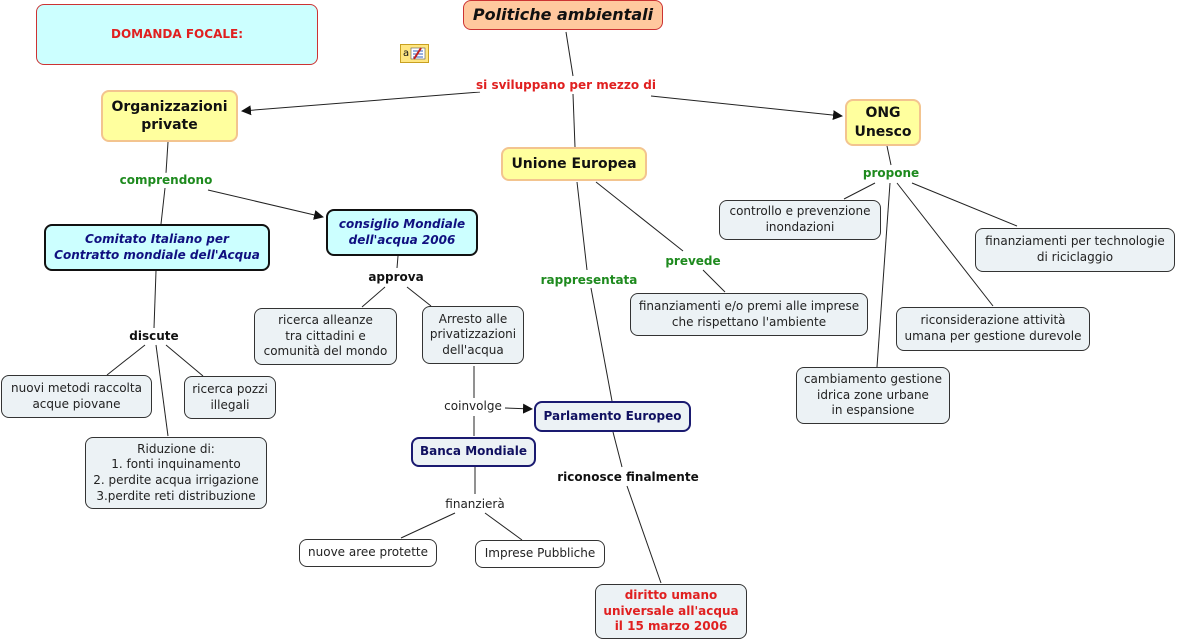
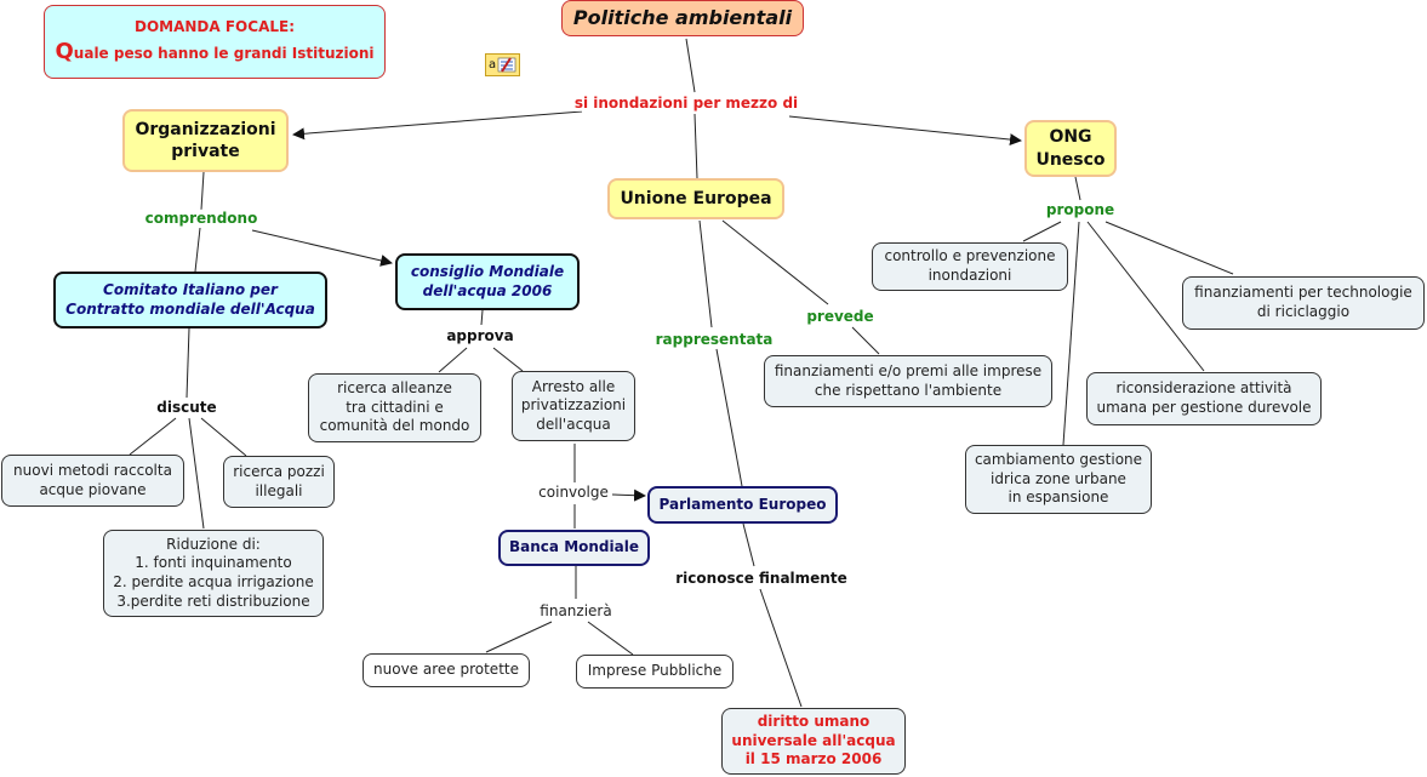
  DOMANDA FOCALE:
+ Quale peso hanno le grandi Istituzioni
  a
  Politiche ambientali
  Organizzazioni
  private
  Unione Europea
  ONG
  Unesco
  Comitato Italiano per
  Contratto mondiale dell'Acqua
  consiglio Mondiale
  dell'acqua 2006
  nuovi metodi raccolta
  acque piovane
  ricerca pozzi
  illegali
  Riduzione di:
  1. fonti inquinamento
  2. perdite acqua irrigazione
  3.perdite reti distribuzione
  ricerca alleanze
  tra cittadini e
  comunità del mondo
  Arresto alle
  privatizzazioni
  dell'acqua
  Banca Mondiale
  Parlamento Europeo
  nuove aree protette
  Imprese Pubbliche
  diritto umano
  universale all'acqua
  il 15 marzo 2006
  finanziamenti e/o premi alle imprese
  che rispettano l'ambiente
  controllo e prevenzione
  inondazioni
  finanziamenti per technologie
  di riciclaggio
  riconsiderazione attività
  umana per gestione durevole
  cambiamento gestione
  idrica zone urbane
  in espansione
- si sviluppano per mezzo di
+ si inondazioni per mezzo di
  comprendono
  discute
  approva
  coinvolge
  finanzierà
  rappresentata
  prevede
  riconosce finalmente
  propone
